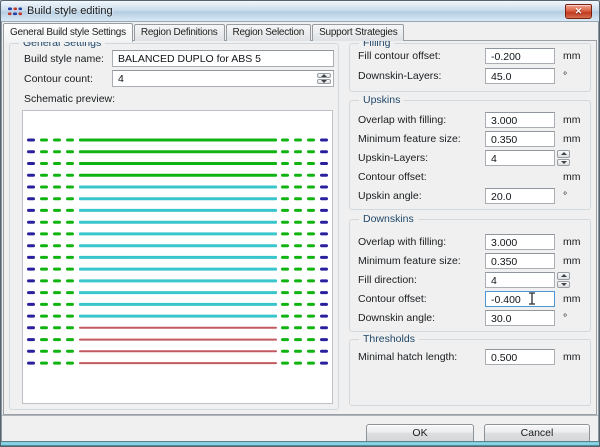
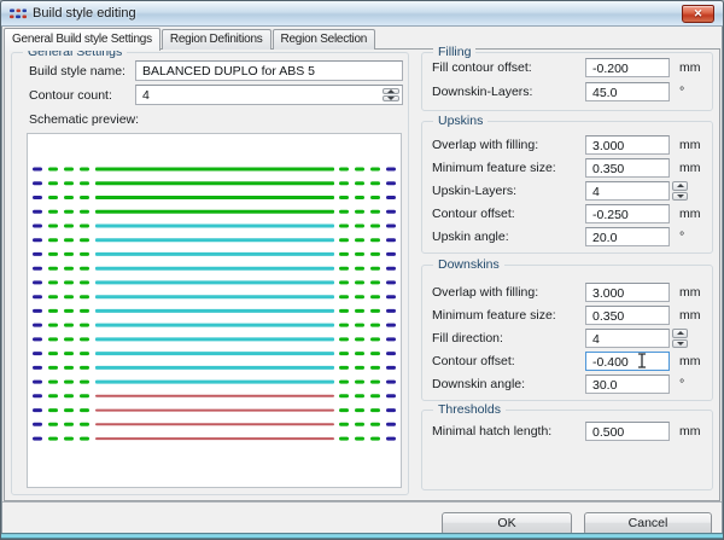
  Build style editing
  ✕
  General Build style Settings
  Region Definitions
  Region Selection
- Support Strategies
  General Settings
  Build style name:
  BALANCED DUPLO for ABS 5
  Contour count:
  4
  Schematic preview:
  Filling
  Fill contour offset:
  -0.200
  mm
  Downskin-Layers:
  45.0
  °
  Upskins
  Overlap with filling:
  3.000
  mm
  Minimum feature size:
  0.350
  mm
  Upskin-Layers:
  4
  Contour offset:
+ -0.250
  mm
  Upskin angle:
  20.0
  °
  Downskins
  Overlap with filling:
  3.000
  mm
  Minimum feature size:
  0.350
  mm
  Fill direction:
  4
  Contour offset:
  -0.400
  mm
  Downskin angle:
  30.0
  °
  Thresholds
  Minimal hatch length:
  0.500
  mm
  OK
  Cancel
